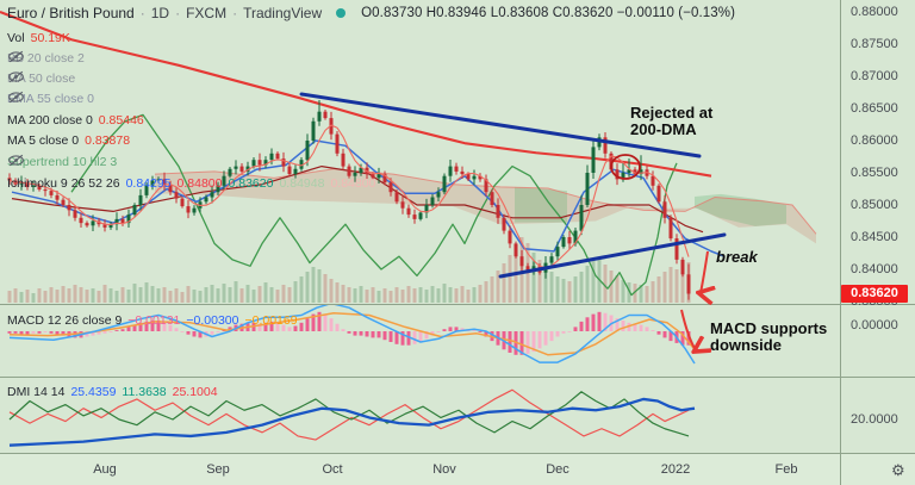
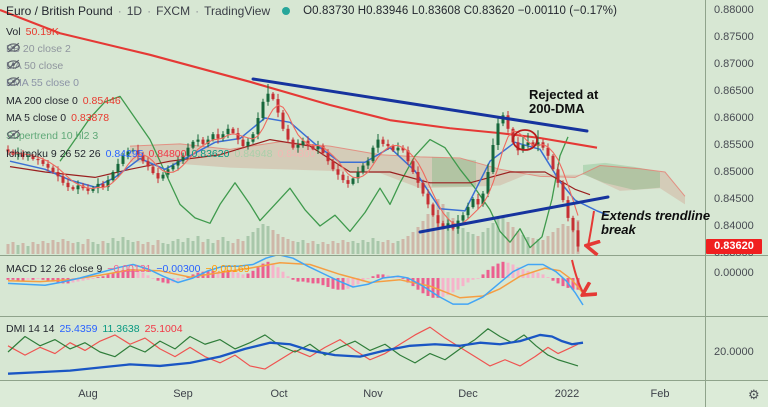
  Euro / British Pound
  ·
  1D
  ·
  FXCM
  ·
  TradingView
- O0.83730 H0.83946 L0.83608 C0.83620 −0.00110 (−0.13%)
+ O0.83730 H0.83946 L0.83608 C0.83620 −0.00110 (−0.17%)
  Vol
  50.19K
  BB 20 close 2
  MA 50 close
  EMA 55 close 0
  MA 200 close 0
  0.85446
  MA 5 close 0
  0.83878
  Supertrend 10 hl2 3
  Ichimoku 9 26 52 26
  0.84295
  0.84800
  0.83620
  0.84948
  0.84800
  0.88000
  0.87500
  0.87000
  0.86500
  0.86000
  0.85500
  0.85000
  0.84500
  0.84000
  0.00000
  20.0000
  0.83620
  MACD 12 26 close 9
  −0.00131
  −0.00300
  −0.00169
  DMI 14 14
  25.4359
  11.3638
  25.1004
  Aug
  Sep
  Oct
  Nov
  Dec
  2022
  Feb
  ⚙
  Rejected at
  200-DMA
+ Extends trendline
  break
- MACD supports
- downside
